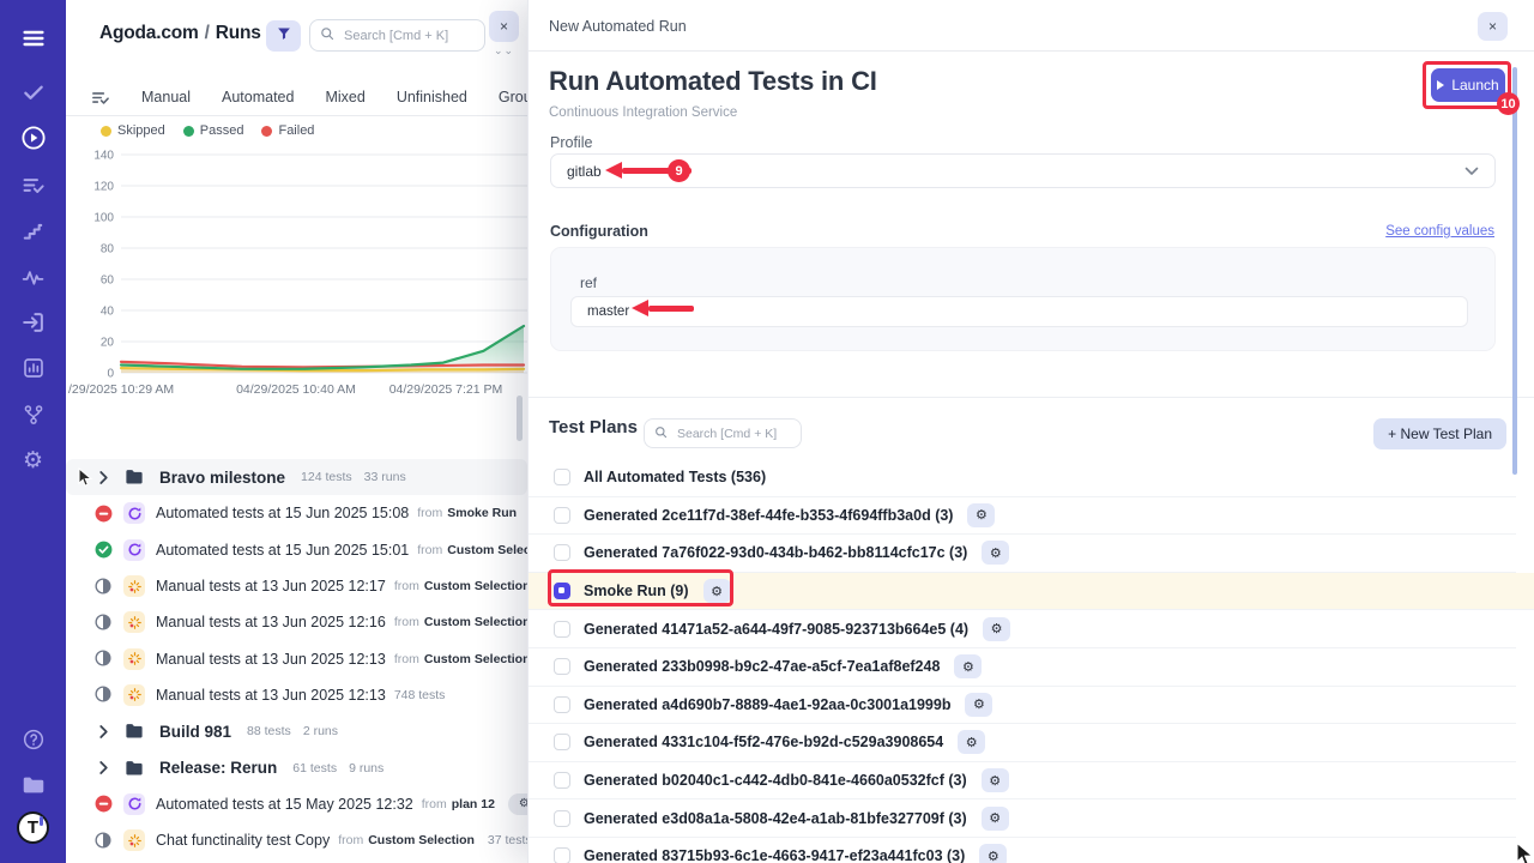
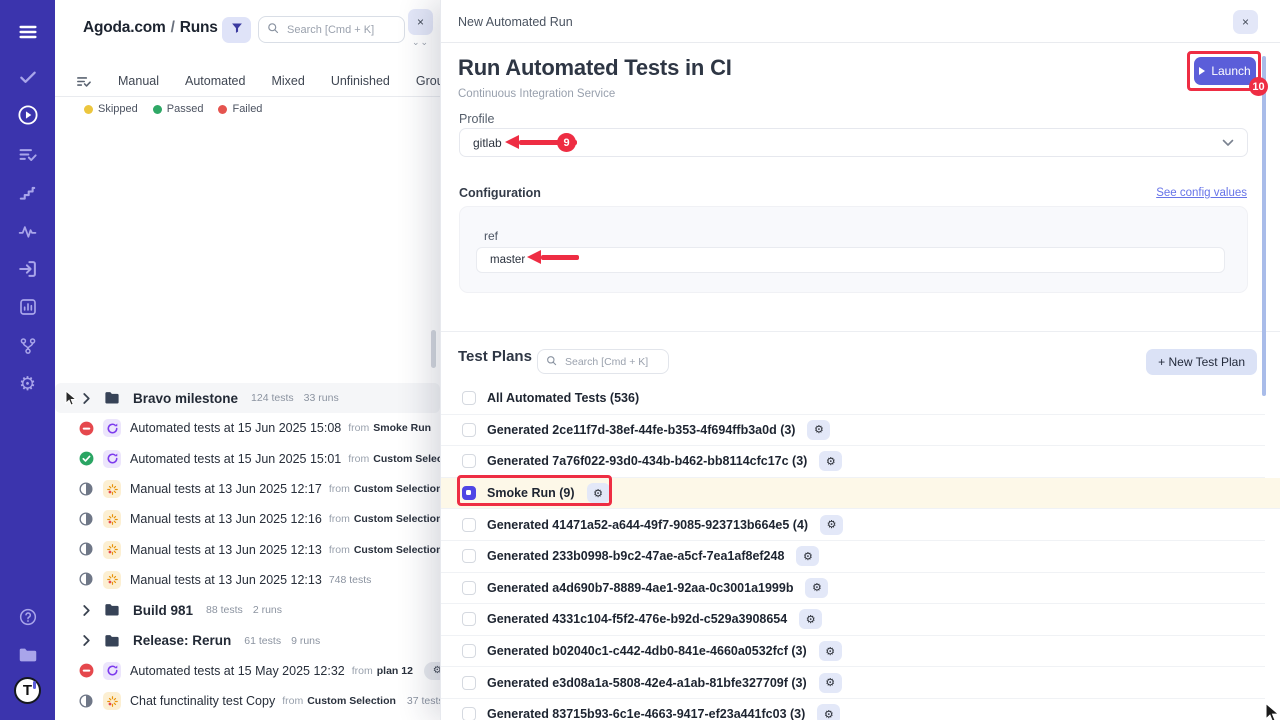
  ⚙
  T
  Agoda.com / Runs
  Search [Cmd + K]
  ×
  ⌄⌄
  Manual
  Automated
  Mixed
  Unfinished
  Skipped
  Passed
  Failed
- 140
- 120
- 100
- 80
- 60
- 40
- 20
- 0
- /29/2025 10:29 AM
- 04/29/2025 10:40 AM
- 04/29/2025 7:21 PM
  Bravo milestone
  124 tests
  33 runs
  Automated tests at 15 Jun 2025 15:08
  from
  Smoke Run
  Automated tests at 15 Jun 2025 15:01
  from
  Manual tests at 13 Jun 2025 12:17
  from
  Custom Selectio
  Manual tests at 13 Jun 2025 12:16
  from
  Custom Selectio
  Manual tests at 13 Jun 2025 12:13
  from
  Custom Selectio
  Manual tests at 13 Jun 2025 12:13
  748 tests
  Build 981
  88 tests
  2 runs
  Release: Rerun
  61 tests
  9 runs
  Automated tests at 15 May 2025 12:32
  from
  plan 12
  ⚙
  Chat functinality test Copy
  from
  Custom Selection
  37 test
  New Automated Run
  ×
  Run Automated Tests in CI
  Continuous Integration Service
  Launch
  Profile
  gitlab
  Configuration
  See config values
  ref
  master
  Test Plans
  Search [Cmd + K]
  + New Test Plan
  All Automated Tests (536)
  Generated 2ce11f7d-38ef-44fe-b353-4f694ffb3a0d (3)
  ⚙
  Generated 7a76f022-93d0-434b-b462-bb8114cfc17c (3)
  ⚙
  Smoke Run (9)
  ⚙
  Generated 41471a52-a644-49f7-9085-923713b664e5 (4)
  ⚙
  Generated 233b0998-b9c2-47ae-a5cf-7ea1af8ef248
  ⚙
  Generated a4d690b7-8889-4ae1-92aa-0c3001a1999b
  ⚙
  Generated 4331c104-f5f2-476e-b92d-c529a3908654
  ⚙
  Generated b02040c1-c442-4db0-841e-4660a0532fcf (3)
  ⚙
  Generated e3d08a1a-5808-42e4-a1ab-81bfe327709f (3)
  ⚙
  Generated 83715b93-6c1e-4663-9417-ef23a441fc03 (3)
  ⚙
  10
  9
